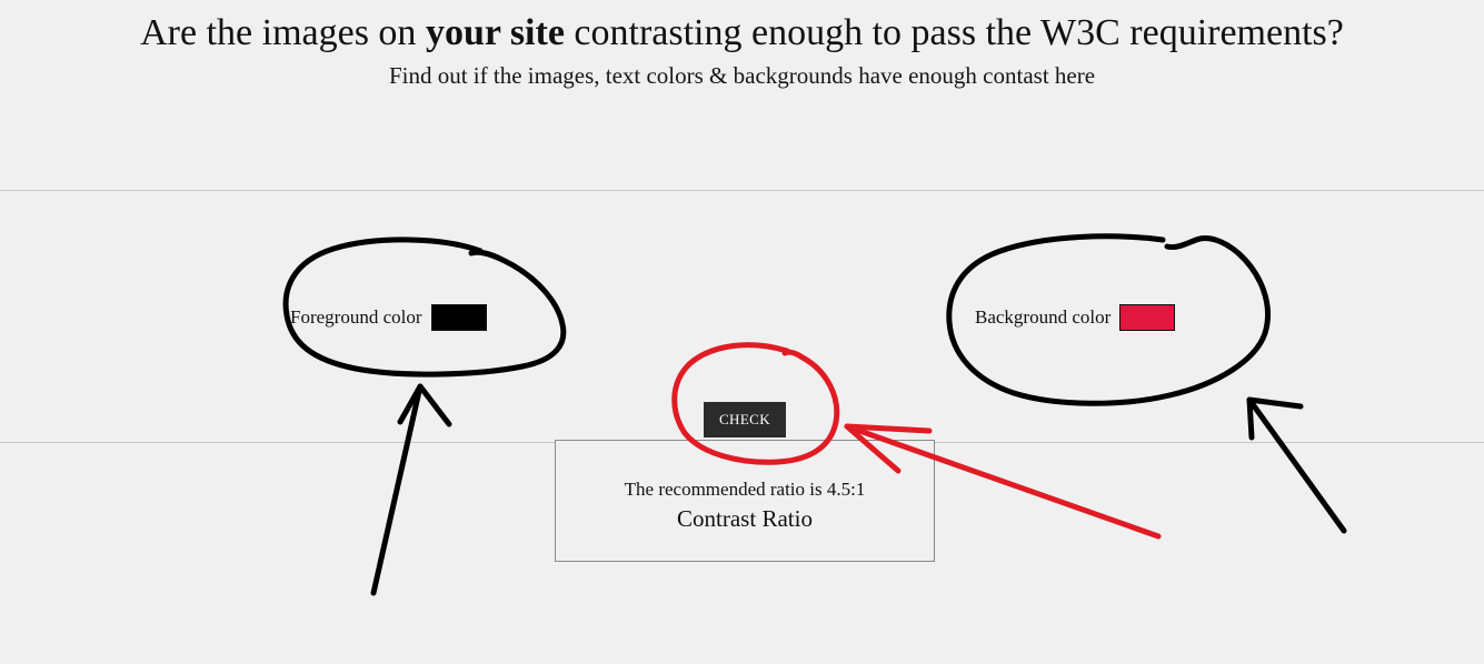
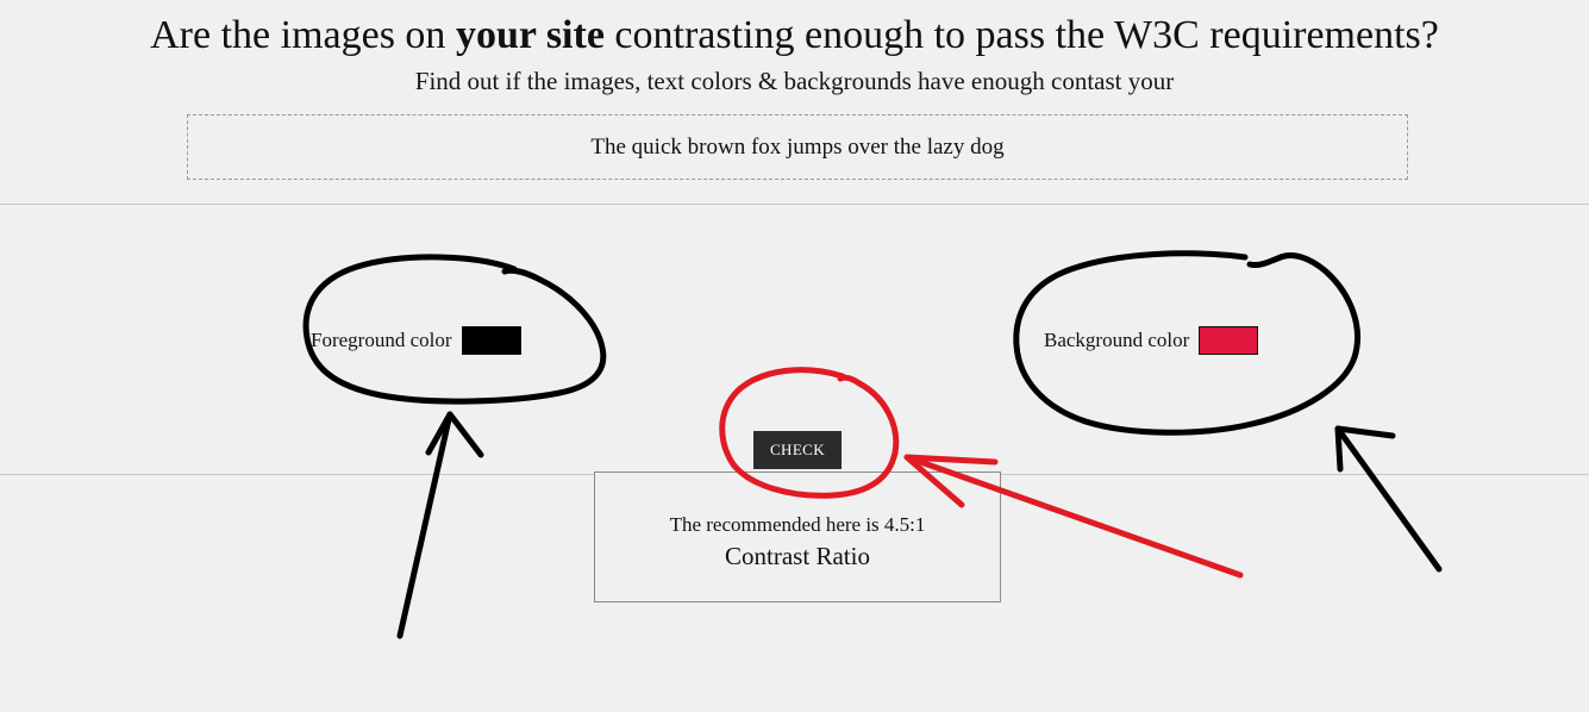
  Are the images on your site contrasting enough to pass the W3C requirements?
- Find out if the images, text colors & backgrounds have enough contast here
+ Find out if the images, text colors & backgrounds have enough contast your
+ The quick brown fox jumps over the lazy dog
  Foreground color
  Background color
  CHECK
- The recommended ratio is 4.5:1
+ The recommended here is 4.5:1
  Contrast Ratio
